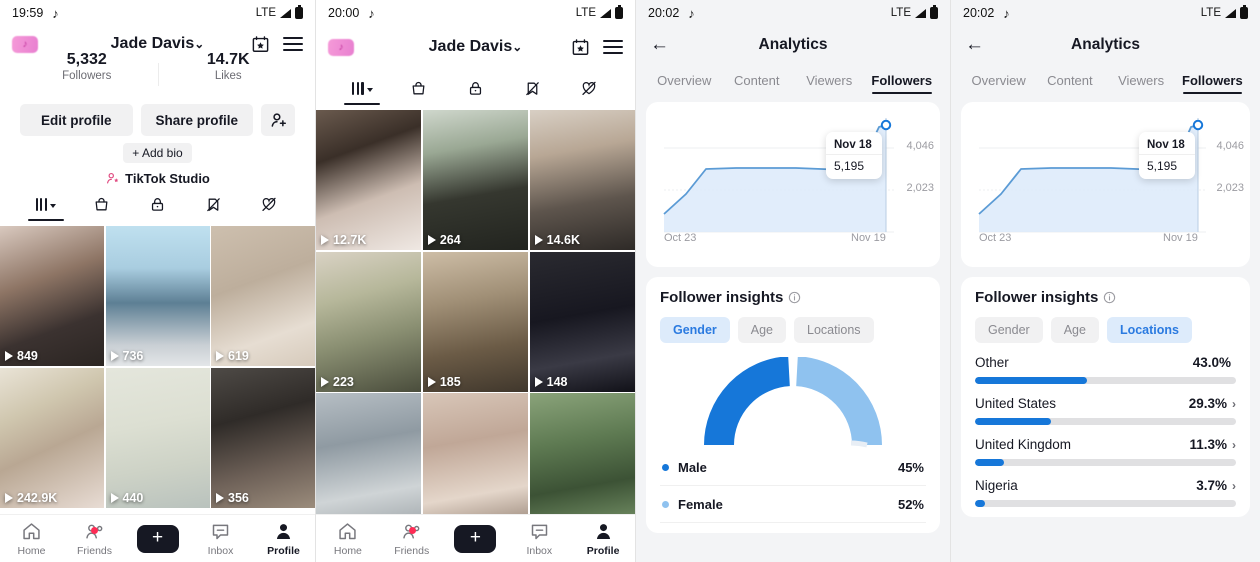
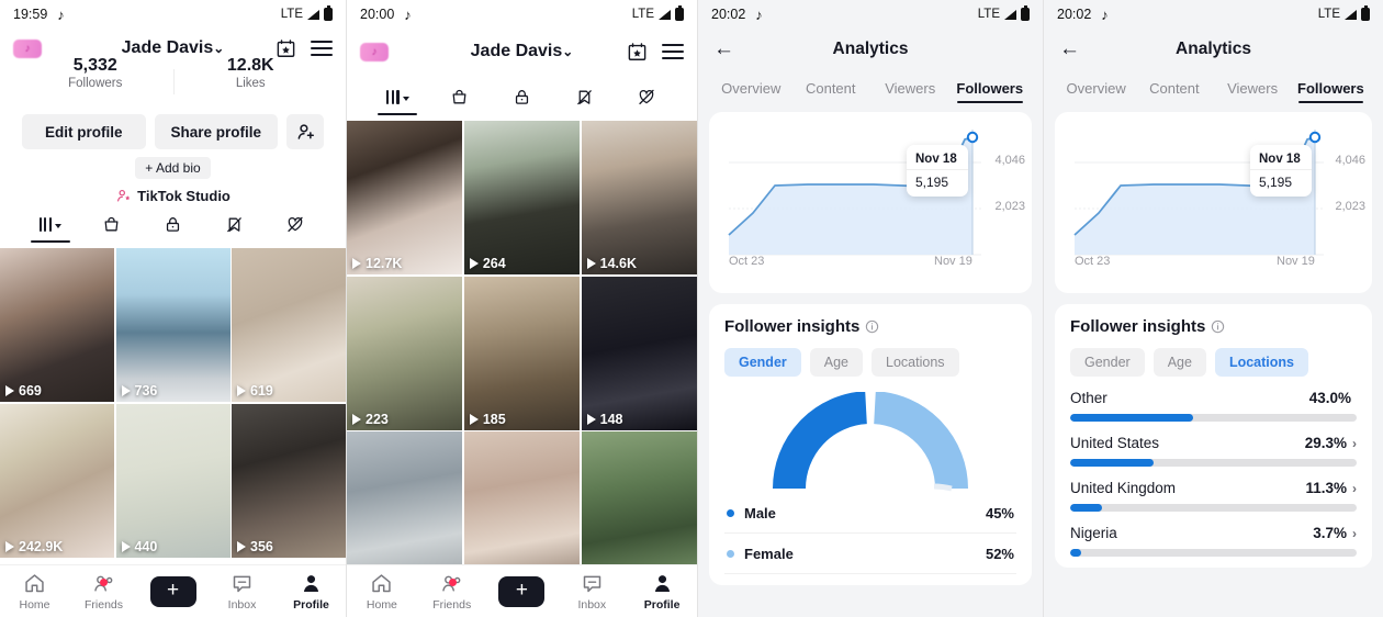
  19:59
  ♪
  LTE
  ♪
  Jade Davis⌄
  5,332
  Followers
- 14.7K
+ 12.8K
  Likes
  Edit profile
  Share profile
  + Add bio
  TikTok Studio
- 849
+ 669
  736
  619
  242.9K
  440
  356
  Home
  Friends
  +
  Inbox
  Profile
  20:00
  ♪
  LTE
  ♪
  Jade Davis⌄
  12.7K
  264
  14.6K
  223
  185
  148
  Home
  Friends
  +
  Inbox
  Profile
  20:02
  ♪
  LTE
  ←
  Analytics
  Overview
  Content
  Viewers
  Followers
  4,046
  2,023
  Oct 23
  Nov 19
  Nov 18
  5,195
  Follower insights
  Gender
  Age
  Locations
  Male
  45%
  Female
  52%
  20:02
  ♪
  LTE
  ←
  Analytics
  Overview
  Content
  Viewers
  Followers
  4,046
  2,023
  Oct 23
  Nov 19
  Nov 18
  5,195
  Follower insights
  Gender
  Age
  Locations
  Other
  43.0%
  United States
  29.3%
  ›
  United Kingdom
  11.3%
  ›
  Nigeria
  3.7%
  ›
